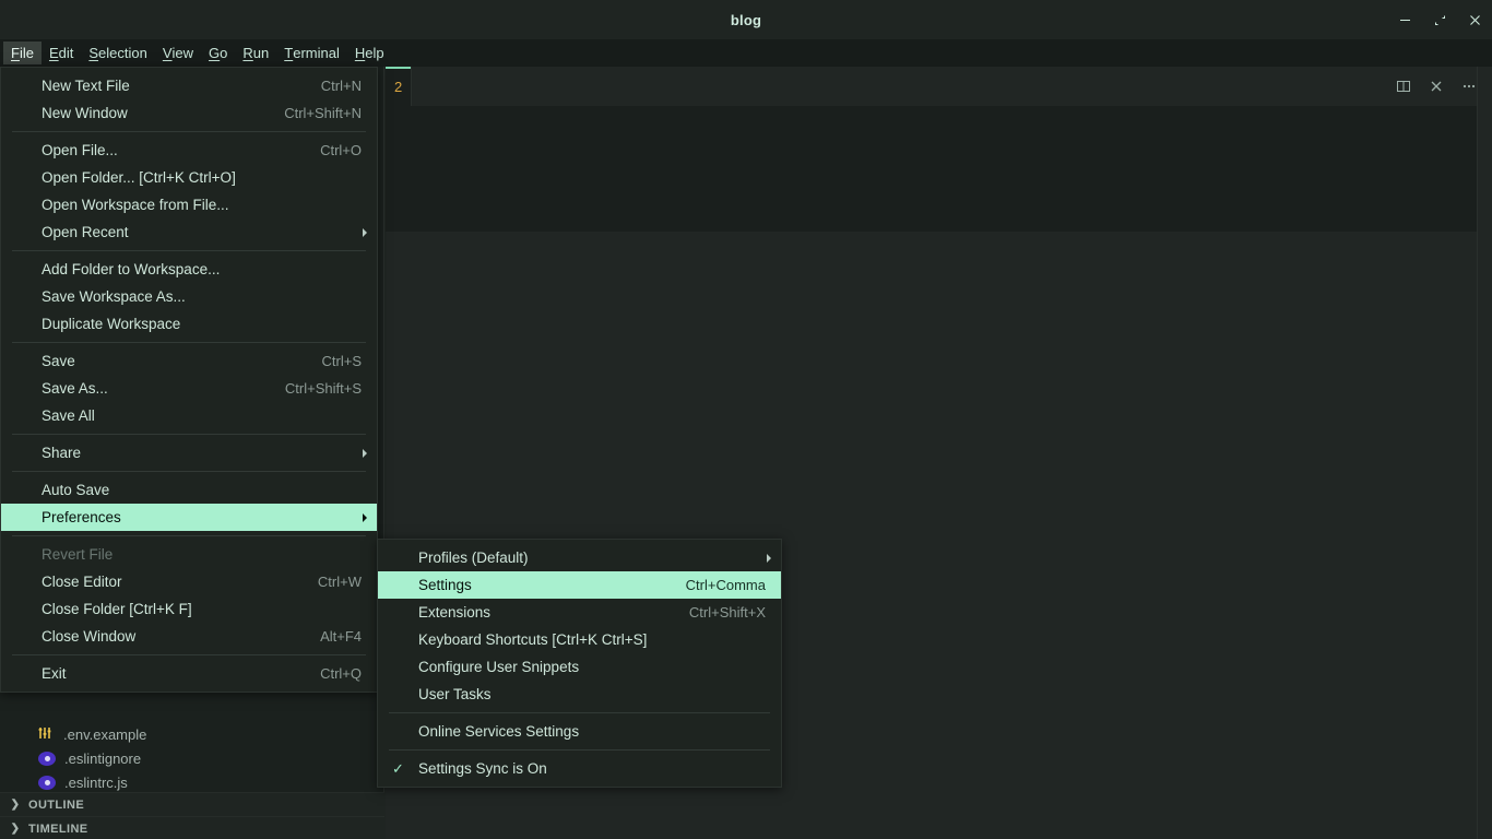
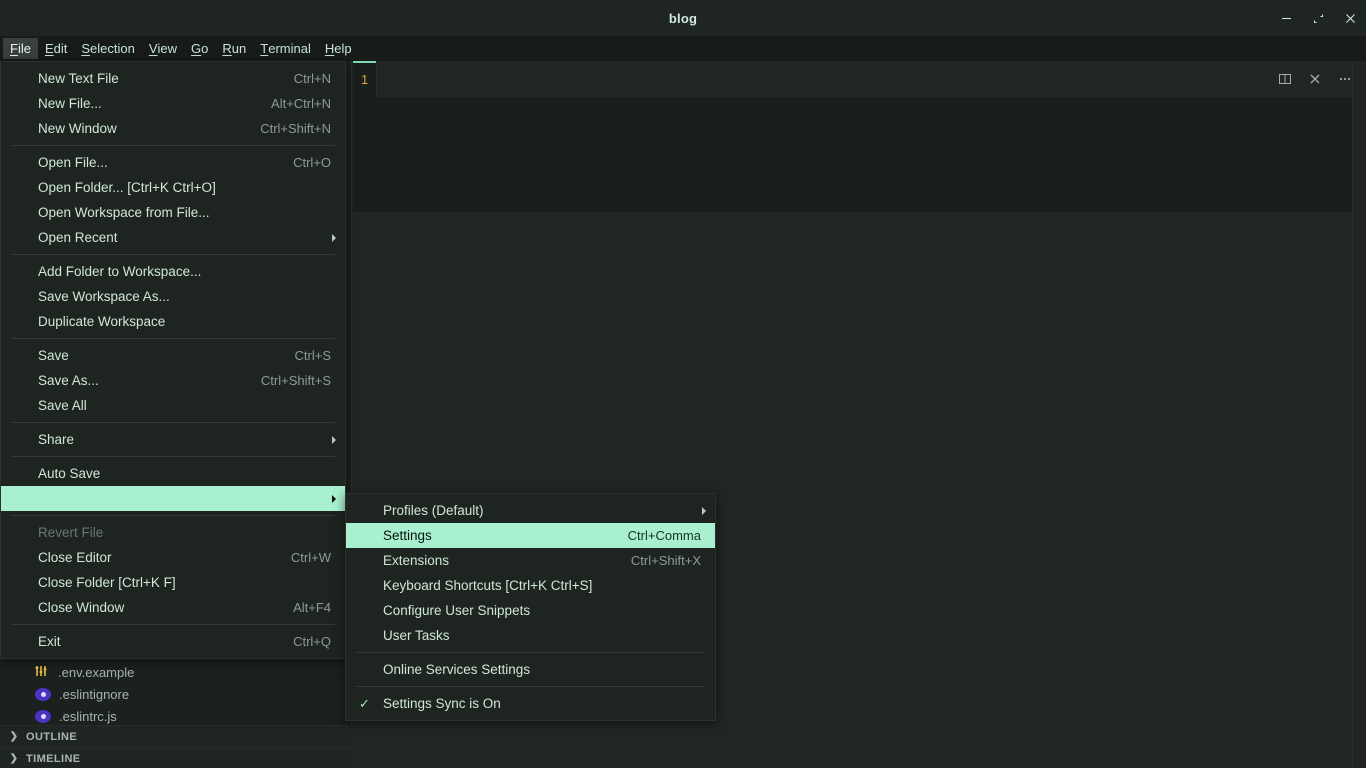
  blog
  F
  ile
  E
  dit
  S
  election
  V
  iew
  G
  o
  R
  un
  T
  erminal
  H
  elp
  .env.example
  .eslintignore
  .eslintrc.js
  ❯
  OUTLINE
  ❯
  TIMELINE
- 2
+ 1
  New Text File
  Ctrl+N
+ New File...
+ Alt+Ctrl+N
  New Window
  Ctrl+Shift+N
  Open File...
  Ctrl+O
  Open Folder... [Ctrl+K Ctrl+O]
  Open Workspace from File...
  Open Recent
  Add Folder to Workspace...
  Save Workspace As...
  Duplicate Workspace
  Save
  Ctrl+S
  Save As...
  Ctrl+Shift+S
  Save All
  Share
  Auto Save
- Preferences
  Revert File
  Close Editor
  Ctrl+W
  Close Folder [Ctrl+K F]
  Close Window
  Alt+F4
  Exit
  Ctrl+Q
  Profiles (Default)
  Settings
  Ctrl+Comma
  Extensions
  Ctrl+Shift+X
  Keyboard Shortcuts [Ctrl+K Ctrl+S]
  Configure User Snippets
  User Tasks
  Online Services Settings
  ✓
  Settings Sync is On
